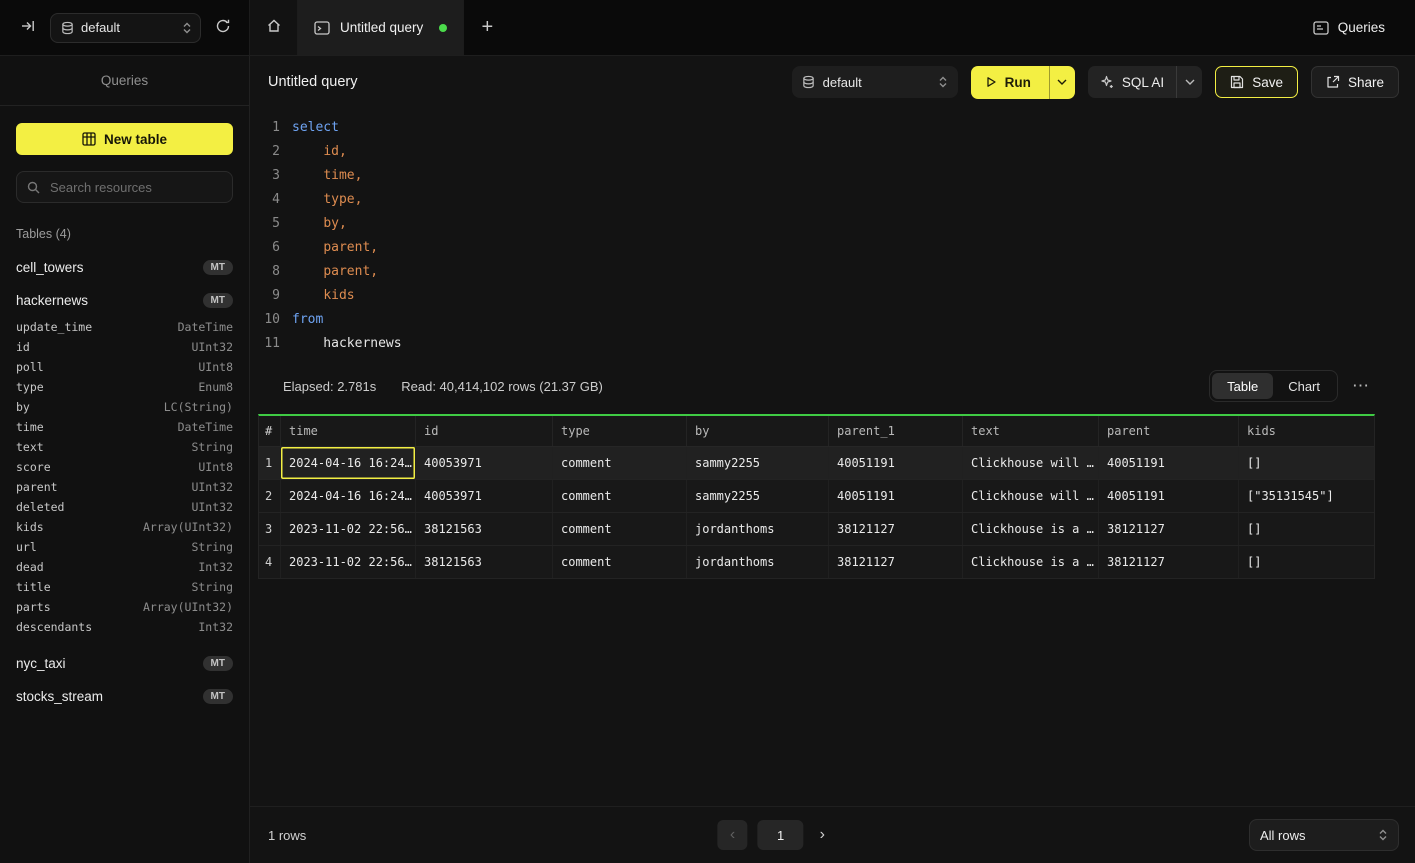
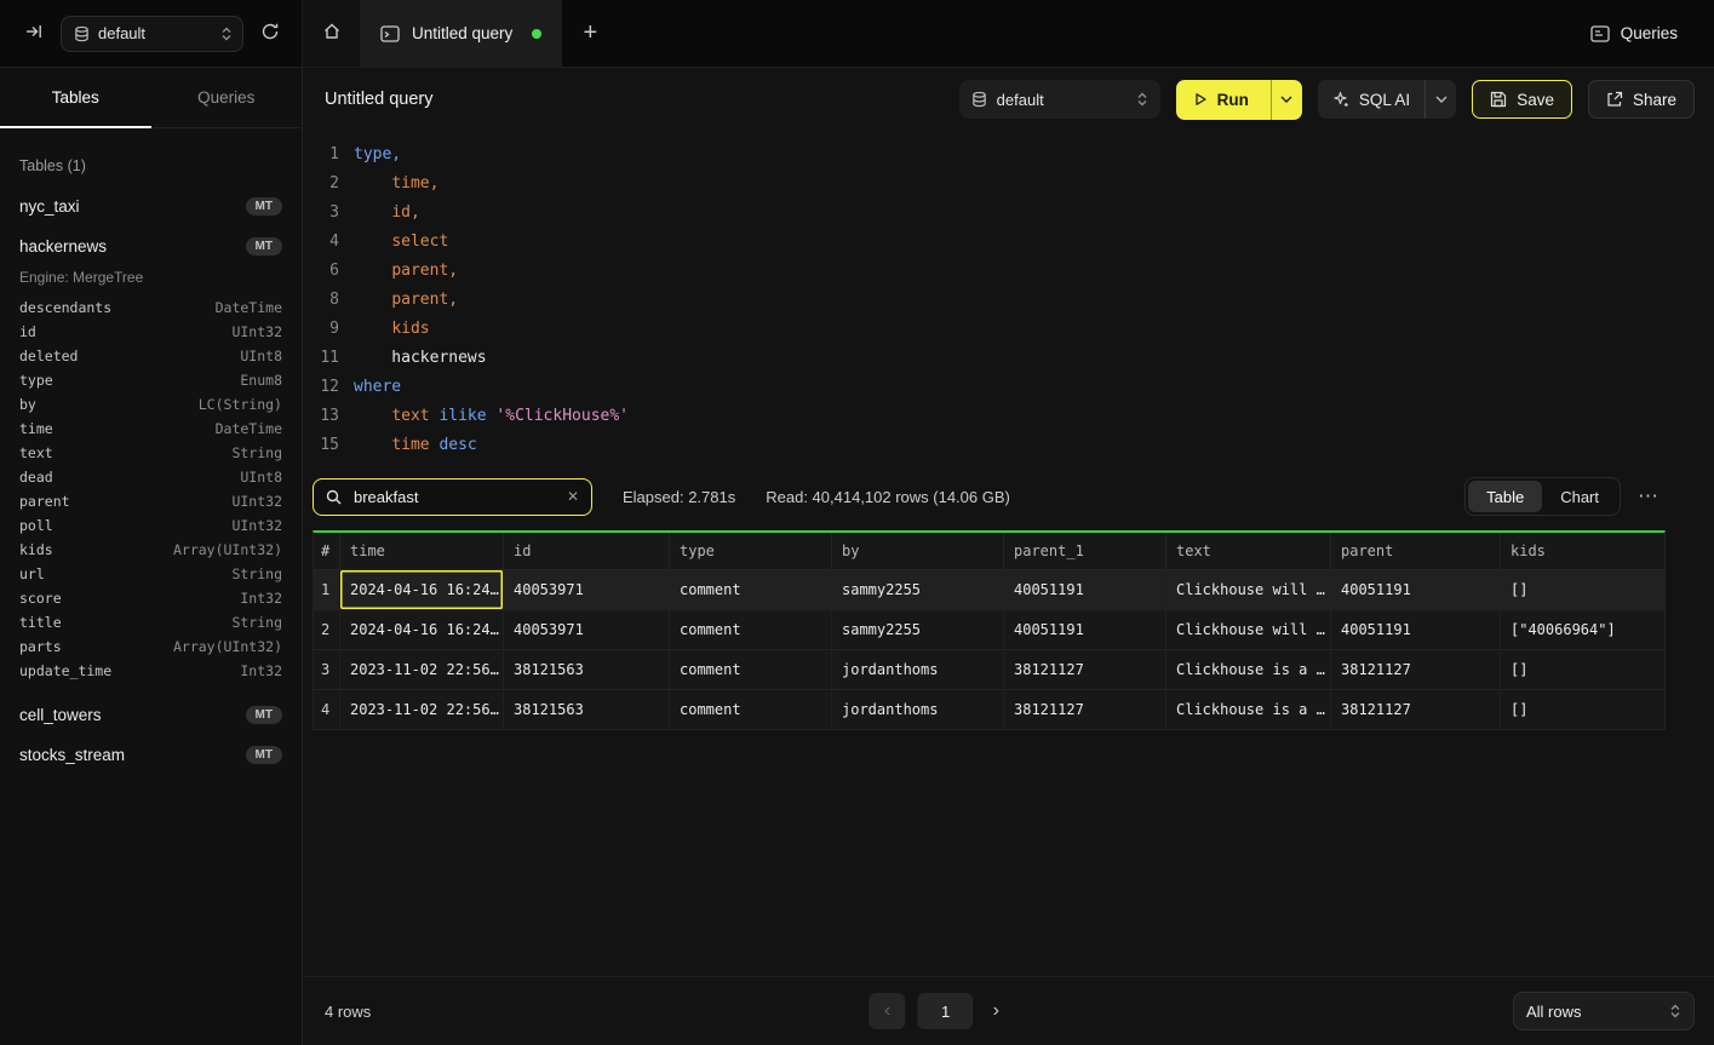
  default
  Untitled query
  +
  Queries
+ Tables
  Queries
- New table
- Search resources
- Tables (4)
+ Tables (1)
- cell_towers
+ nyc_taxi
  MT
  hackernews
  MT
+ Engine: MergeTree
- update_time
+ descendants
  DateTime
  id
  UInt32
- poll
+ deleted
  UInt8
  type
  Enum8
  by
  LC(String)
  time
  DateTime
  text
  String
- score
+ dead
  UInt8
  parent
  UInt32
- deleted
+ poll
  UInt32
  kids
  Array(UInt32)
  url
  String
- dead
+ score
  Int32
  title
  String
  parts
  Array(UInt32)
- descendants
+ update_time
  Int32
- nyc_taxi
+ cell_towers
  MT
  stocks_stream
  MT
  Untitled query
  default
  Run
  SQL AI
  Save
  Share
  1
- select
+ type,
  2
- id,
+ time,
  3
- time,
+ id,
  4
- type,
+ select
- 5
- by,
  6
  parent,
  8
  parent,
  9
  kids
- 10
- from
  11
  hackernews
+ 12
+ where
+ 13
+ text ilike '%ClickHouse%'
+ 15
+ time desc
+ breakfast
+ ✕
  Elapsed: 2.781s
- Read: 40,414,102 rows (21.37 GB)
+ Read: 40,414,102 rows (14.06 GB)
  Table
  Chart
  ⋯
  #
  time
  id
  type
  by
  parent_1
  text
  parent
  kids
  1
  2024-04-16 16:24…
  40053971
  comment
  sammy2255
  40051191
  Clickhouse will …
  40051191
  []
  2
  2024-04-16 16:24…
  40053971
  comment
  sammy2255
  40051191
  Clickhouse will …
  40051191
- ["35131545"]
+ ["40066964"]
  3
  2023-11-02 22:56…
  38121563
  comment
  jordanthoms
  38121127
  Clickhouse is a …
  38121127
  []
  4
  2023-11-02 22:56…
  38121563
  comment
  jordanthoms
  38121127
  Clickhouse is a …
  38121127
  []
- 1 rows
+ 4 rows
  ‹
  1
  ›
  All rows
